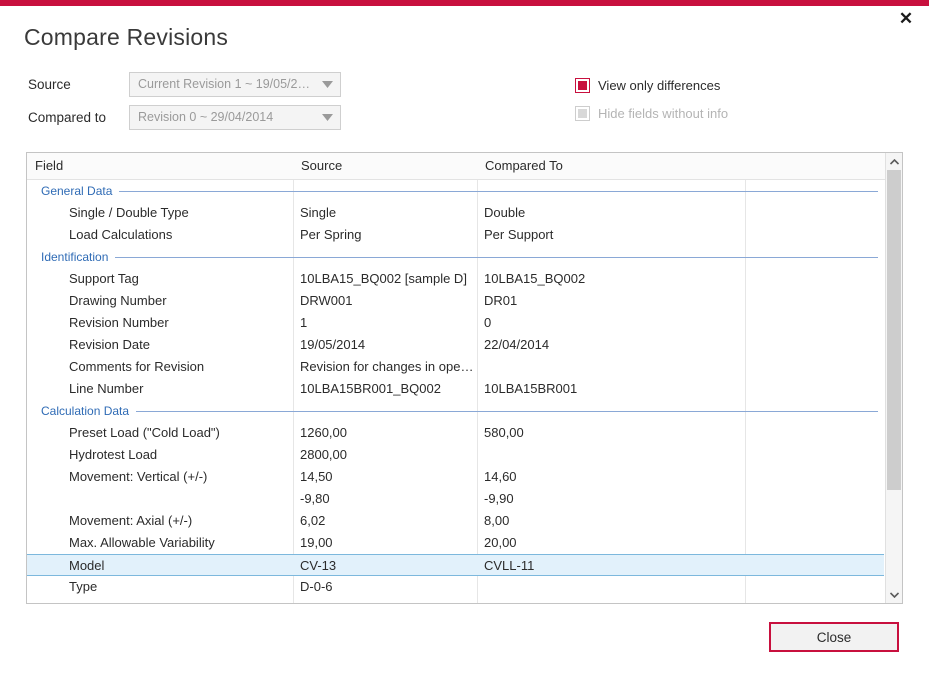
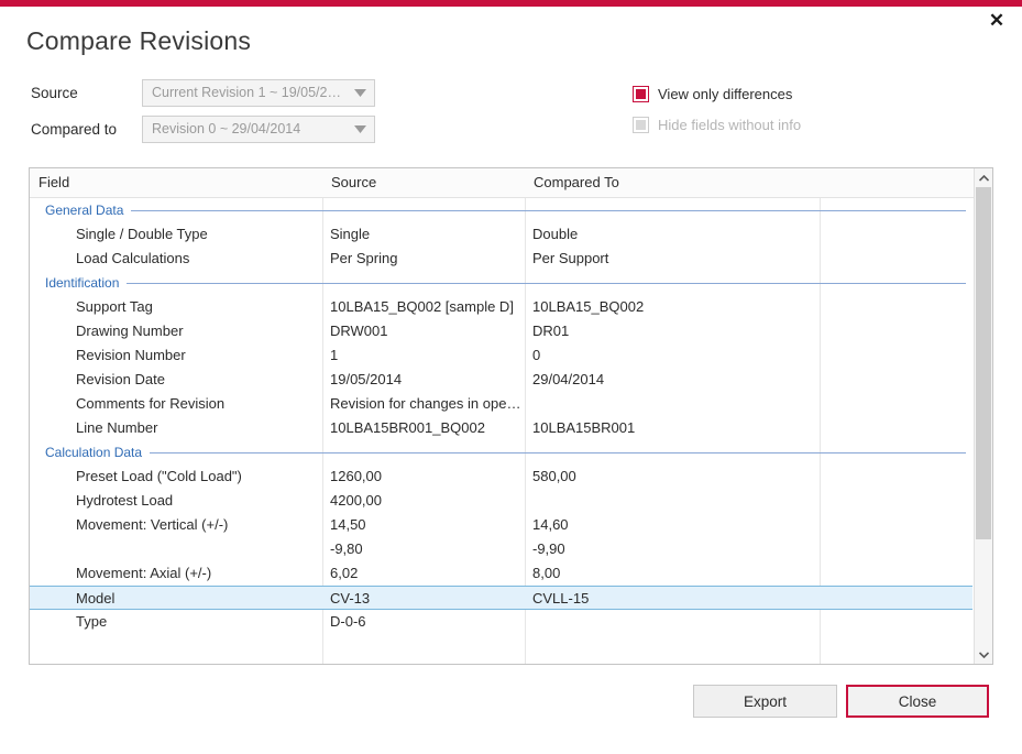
  ✕
  Compare Revisions
  Source
  Current Revision 1 ~ 19/05/201
  Compared to
  Revision 0 ~ 29/04/2014
  View only differences
  Hide fields without info
  Field
  Source
  Compared To
  General Data
  Single / Double Type
  Single
  Double
  Load Calculations
  Per Spring
  Per Support
  Identification
  Support Tag
  10LBA15_BQ002 [sample D]
  10LBA15_BQ002
  Drawing Number
  DRW001
  DR01
  Revision Number
  1
  0
  Revision Date
  19/05/2014
- 22/04/2014
+ 29/04/2014
  Comments for Revision
  Revision for changes in operat
  Line Number
  10LBA15BR001_BQ002
  10LBA15BR001
  Calculation Data
  Preset Load ("Cold Load")
  1260,00
  580,00
  Hydrotest Load
- 2800,00
+ 4200,00
  Movement: Vertical (+/-)
  14,50
  14,60
  -9,80
  -9,90
  Movement: Axial (+/-)
  6,02
  8,00
- Max. Allowable Variability
- 19,00
- 20,00
  Model
  CV-13
- CVLL-11
+ CVLL-15
  Type
  D-0-6
+ Export
  Close
